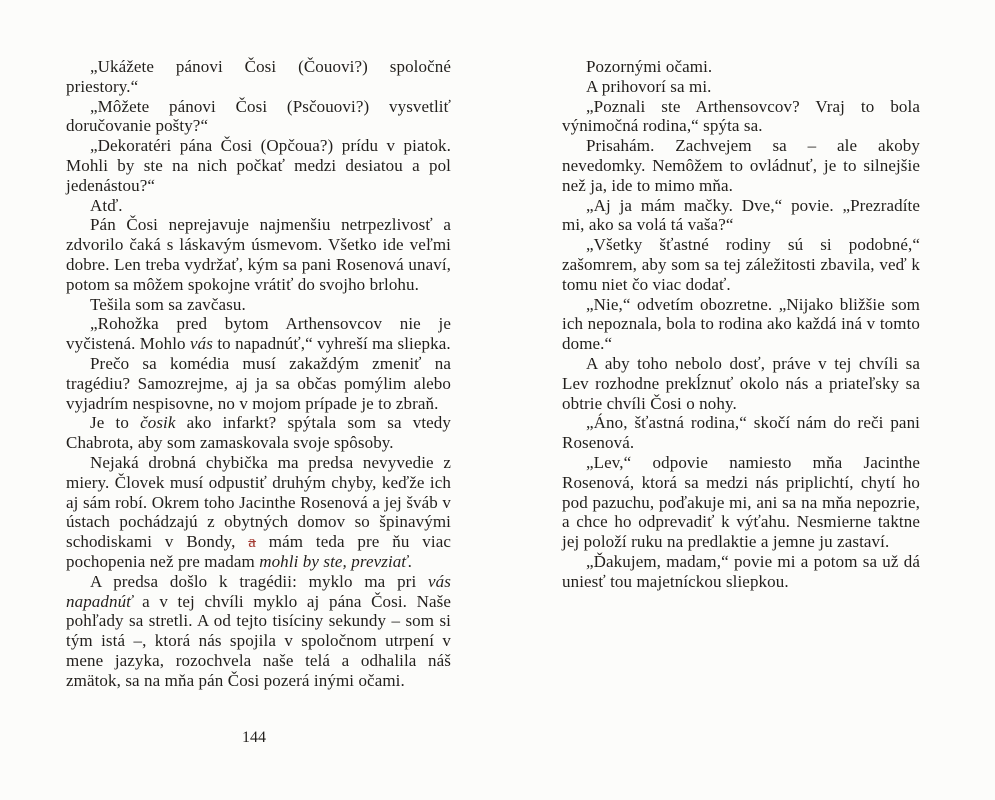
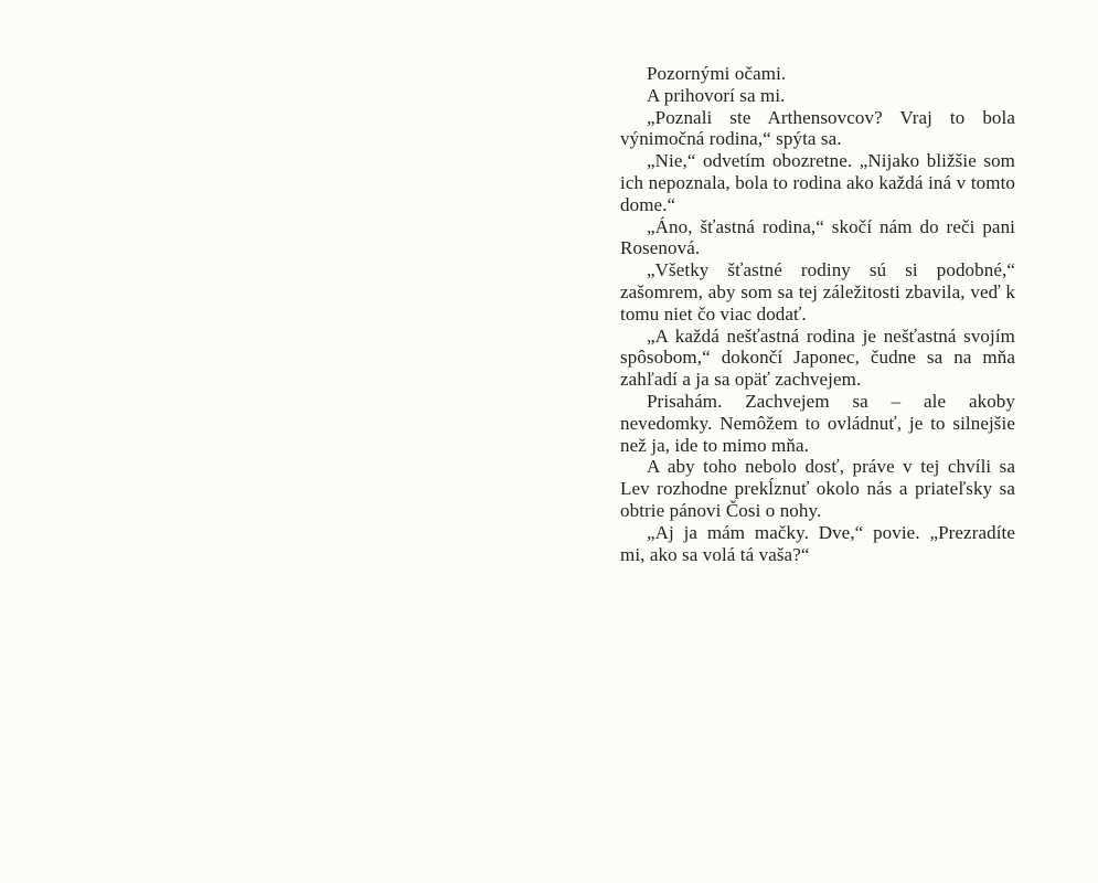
- „Ukážete pánovi Čosi (Čouovi?) spoločné priestory.“
- „Môžete pánovi Čosi (Psčouovi?) vysvetliť doručovanie pošty?“
- „Dekoratéri pána Čosi (Opčoua?) prídu v piatok. Mohli by ste na nich počkať medzi desiatou a pol jedenástou?“
- Atď.
- Pán Čosi neprejavuje najmenšiu netrpezlivosť a zdvorilo čaká s láskavým úsmevom. Všetko ide veľmi dobre. Len treba vydržať, kým sa pani Rosenová unaví, potom sa môžem spokojne vrátiť do svojho brlohu.
- Tešila som sa zavčasu.
- „Rohožka pred bytom Arthensovcov nie je vyčistená. Mohlo vás to napadnúť,“ vyhreší ma sliepka.
- Prečo sa komédia musí zakaždým zmeniť na tragédiu? Samozrejme, aj ja sa občas pomýlim alebo vyjadrím nespisovne, no v mojom prípade je to zbraň.
- Je to čosik ako infarkt? spýtala som sa vtedy Chabrota, aby som zamaskovala svoje spôsoby.
- Nejaká drobná chybička ma predsa nevyvedie z miery. Človek musí odpustiť druhým chyby, keďže ich aj sám robí. Okrem toho Jacinthe Rosenová a jej šváb v ústach pochádzajú z obytných domov so špinavými schodiskami v Bondy, a mám teda pre ňu viac pochopenia než pre madam mohli by ste, prevziať.
- A predsa došlo k tragédii: myklo ma pri vás napadnúť a v tej chvíli myklo aj pána Čosi. Naše pohľady sa stretli. A od tejto tisíciny sekundy – som si tým istá –, ktorá nás spojila v spoločnom utrpení v mene jazyka, rozochvela naše telá a odhalila náš zmätok, sa na mňa pán Čosi pozerá inými očami.
  Pozornými očami.
  A prihovorí sa mi.
  „Poznali ste Arthensovcov? Vraj to bola výnimočná rodina,“ spýta sa.
- Prisahám. Zachvejem sa – ale akoby nevedomky. Nemôžem to ovládnuť, je to silnejšie než ja, ide to mimo mňa.
+ „Nie,“ odvetím obozretne. „Nijako bližšie som ich nepoznala, bola to rodina ako každá iná v tomto dome.“
- „Aj ja mám mačky. Dve,“ povie. „Prezradíte mi, ako sa volá tá vaša?“
+ „Áno, šťastná rodina,“ skočí nám do reči pani Rosenová.
  „Všetky šťastné rodiny sú si podobné,“ zašomrem, aby som sa tej záležitosti zbavila, veď k tomu niet čo viac dodať.
+ „A každá nešťastná rodina je nešťastná svojím spôsobom,“ dokončí Japonec, čudne sa na mňa zahľadí a ja sa opäť zachvejem.
- „Nie,“ odvetím obozretne. „Nijako bližšie som ich nepoznala, bola to rodina ako každá iná v tomto dome.“
+ Prisahám. Zachvejem sa – ale akoby nevedomky. Nemôžem to ovládnuť, je to silnejšie než ja, ide to mimo mňa.
- A aby toho nebolo dosť, práve v tej chvíli sa Lev rozhodne prekĺznuť okolo nás a priateľsky sa obtrie chvíli Čosi o nohy.
+ A aby toho nebolo dosť, práve v tej chvíli sa Lev rozhodne prekĺznuť okolo nás a priateľsky sa obtrie pánovi Čosi o nohy.
- „Áno, šťastná rodina,“ skočí nám do reči pani Rosenová.
+ „Aj ja mám mačky. Dve,“ povie. „Prezradíte mi, ako sa volá tá vaša?“
- „Lev,“ odpovie namiesto mňa Jacinthe Rosenová, ktorá sa medzi nás priplichtí, chytí ho pod pazuchu, poďakuje mi, ani sa na mňa nepozrie, a chce ho odprevadiť k výťahu. Nesmierne taktne jej položí ruku na predlaktie a jemne ju zastaví.
- „Ďakujem, madam,“ povie mi a potom sa už dá uniesť tou majetníckou sliepkou.
- 144
